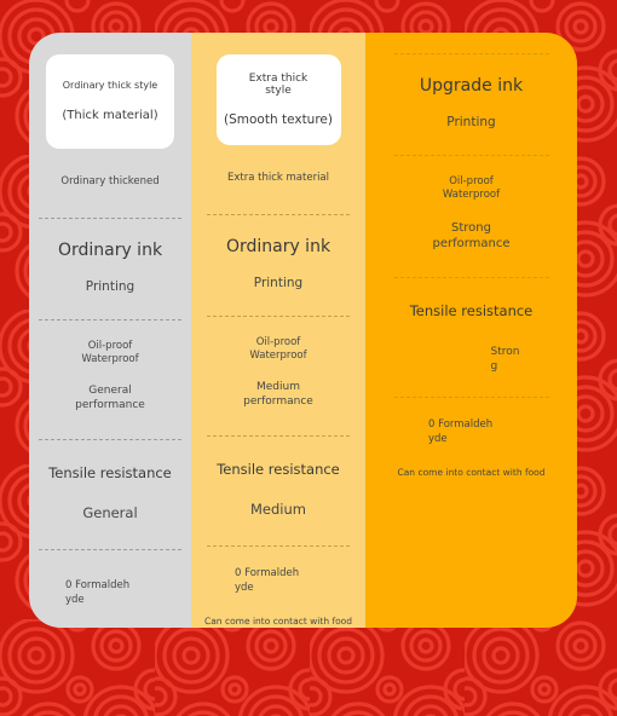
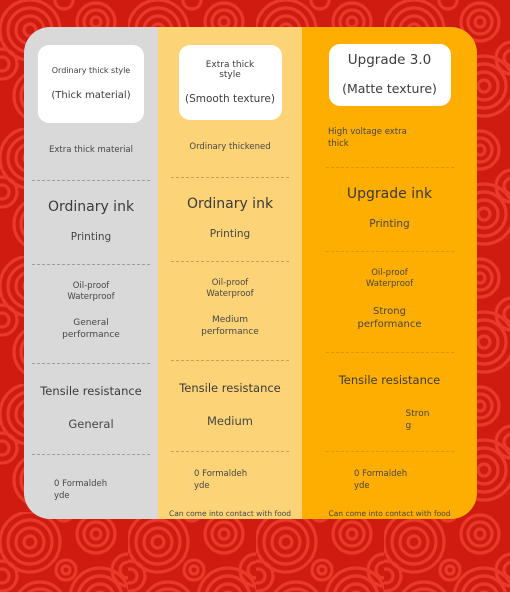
  Ordinary thick style
  (Thick material)
- Ordinary thickened
+ Extra thick material
  Ordinary ink
  Printing
  Oil-proof
  Waterproof
  General
  performance
  Tensile resistance
  General
  0 Formaldeh
  yde
  Extra thick
  style
  (Smooth texture)
- Extra thick material
+ Ordinary thickened
  Ordinary ink
  Printing
  Oil-proof
  Waterproof
  Medium
  performance
  Tensile resistance
  Medium
  0 Formaldeh
  yde
  Can come into contact with food
+ Upgrade 3.0
+ (Matte texture)
+ High voltage extra
+ thick
  Upgrade ink
  Printing
  Oil-proof
  Waterproof
  Strong
  performance
  Tensile resistance
  Stron
  g
  0 Formaldeh
  yde
  Can come into contact with food
